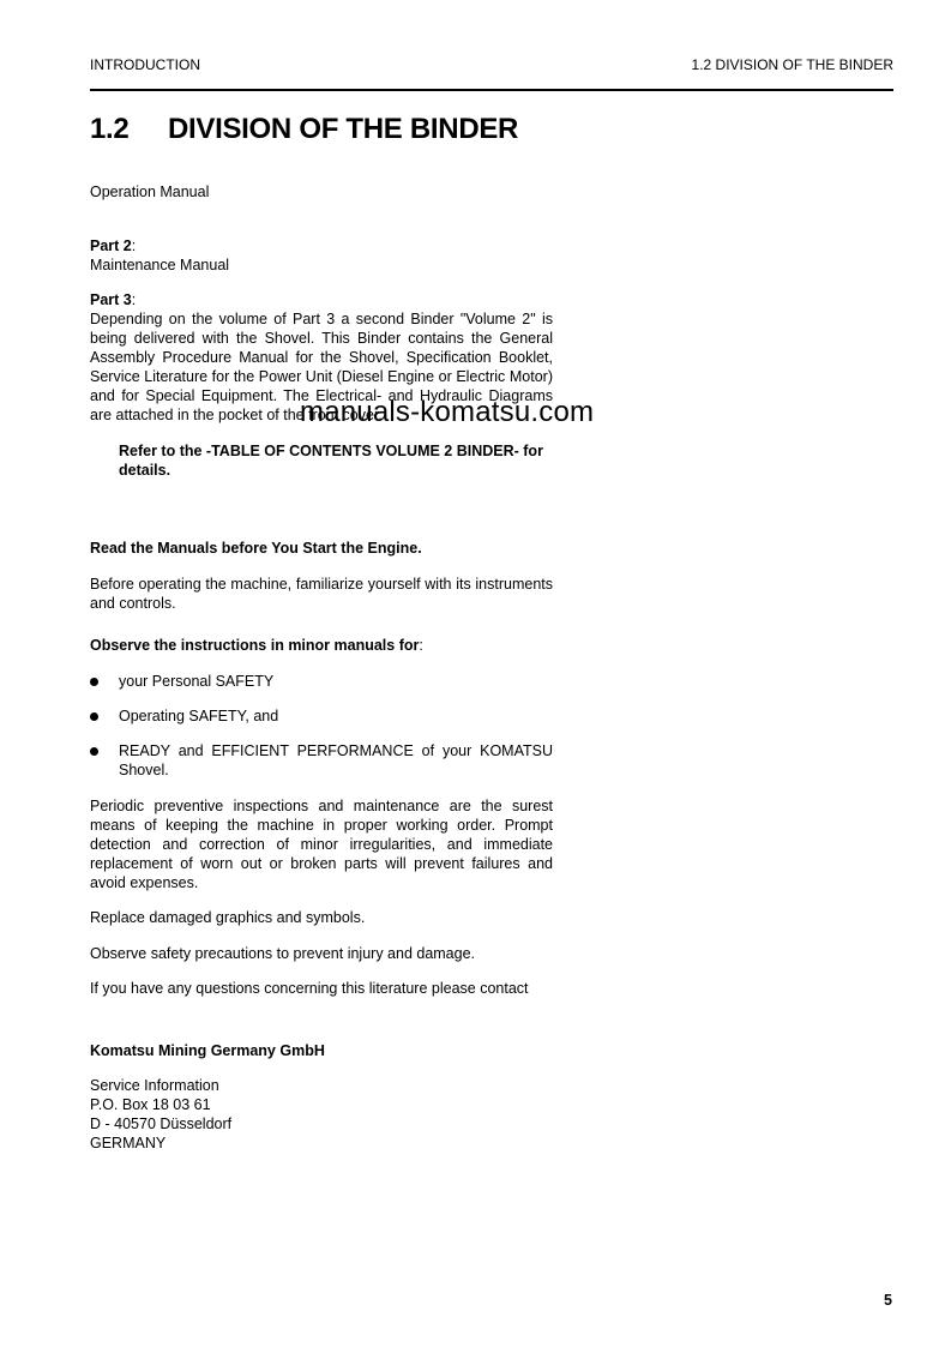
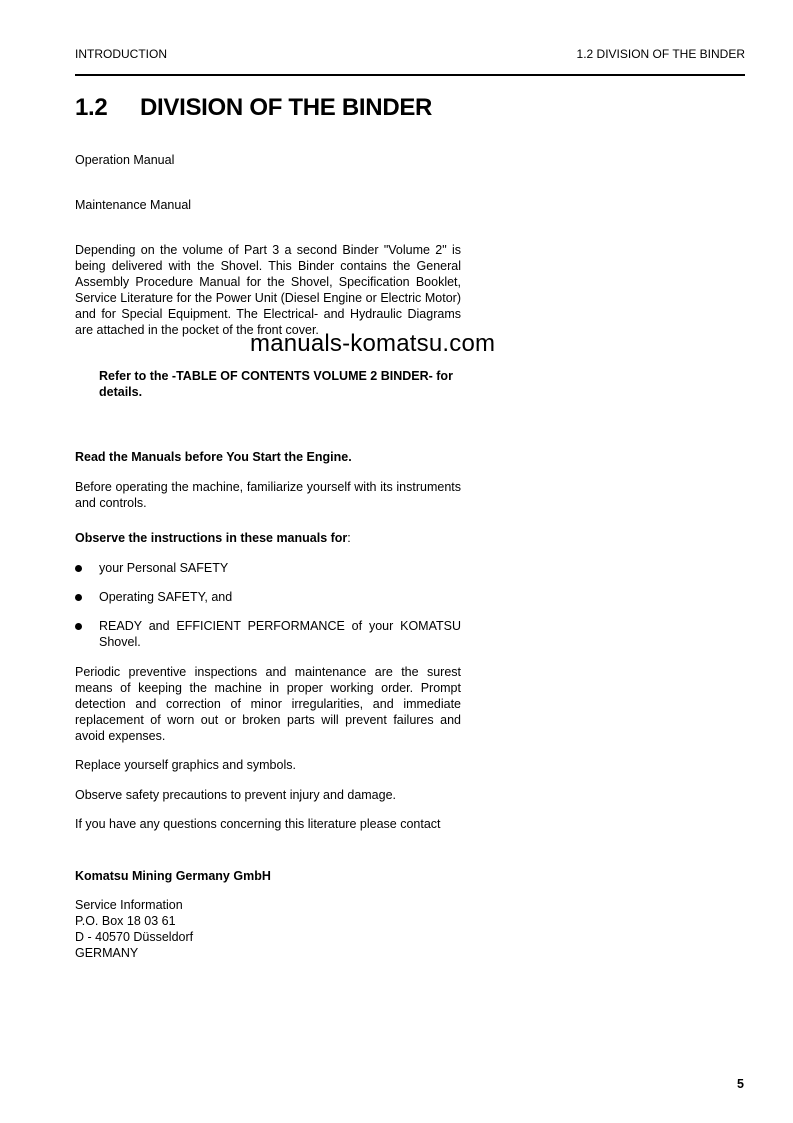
  INTRODUCTION
  1.2 DIVISION OF THE BINDER
  1.2 DIVISION OF THE BINDER
  Operation Manual
- Part 2:
  Maintenance Manual
- Part 3:
  Depending on the volume of Part 3 a second Binder "Volume 2" is being delivered with the Shovel. This Binder contains the General Assembly Procedure Manual for the Shovel, Specification Booklet, Service Literature for the Power Unit (Diesel Engine or Electric Motor) and for Special Equipment. The Electrical- and Hydraulic Diagrams are attached in the pocket of the front cover.
  manuals-komatsu.com
  Refer to the -TABLE OF CONTENTS VOLUME 2 BINDER- for details.
  Read the Manuals before You Start the Engine.
  Before operating the machine, familiarize yourself with its instruments and controls.
- Observe the instructions in minor manuals for:
+ Observe the instructions in these manuals for:
  your Personal SAFETY
  Operating SAFETY, and
  READY and EFFICIENT PERFORMANCE of your KOMATSU Shovel.
  Periodic preventive inspections and maintenance are the surest means of keeping the machine in proper working order. Prompt detection and correction of minor irregularities, and immediate replacement of worn out or broken parts will prevent failures and avoid expenses.
- Replace damaged graphics and symbols.
+ Replace yourself graphics and symbols.
  Observe safety precautions to prevent injury and damage.
  If you have any questions concerning this literature please contact
  Komatsu Mining Germany GmbH
  Service Information
  P.O. Box 18 03 61
  D - 40570 Düsseldorf
  GERMANY
  5
